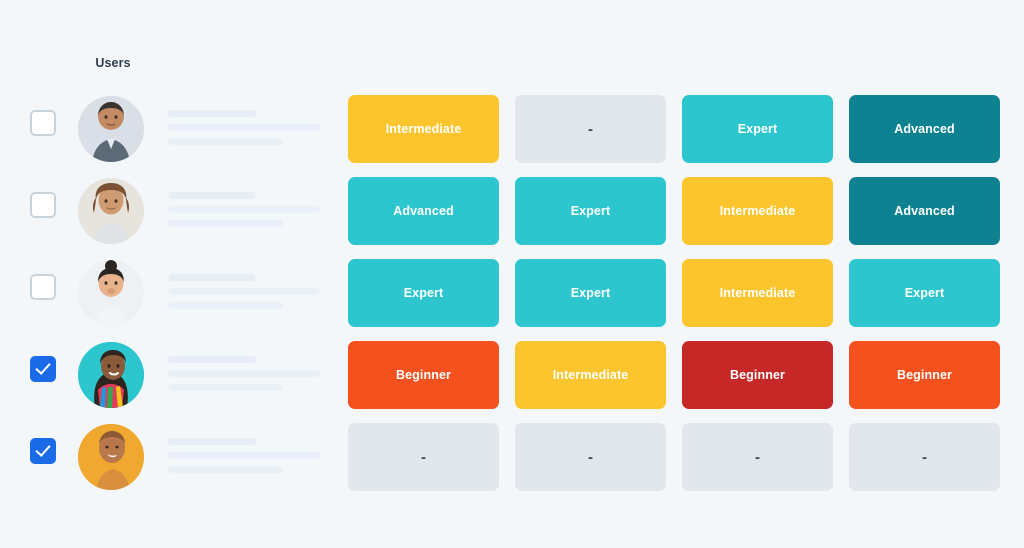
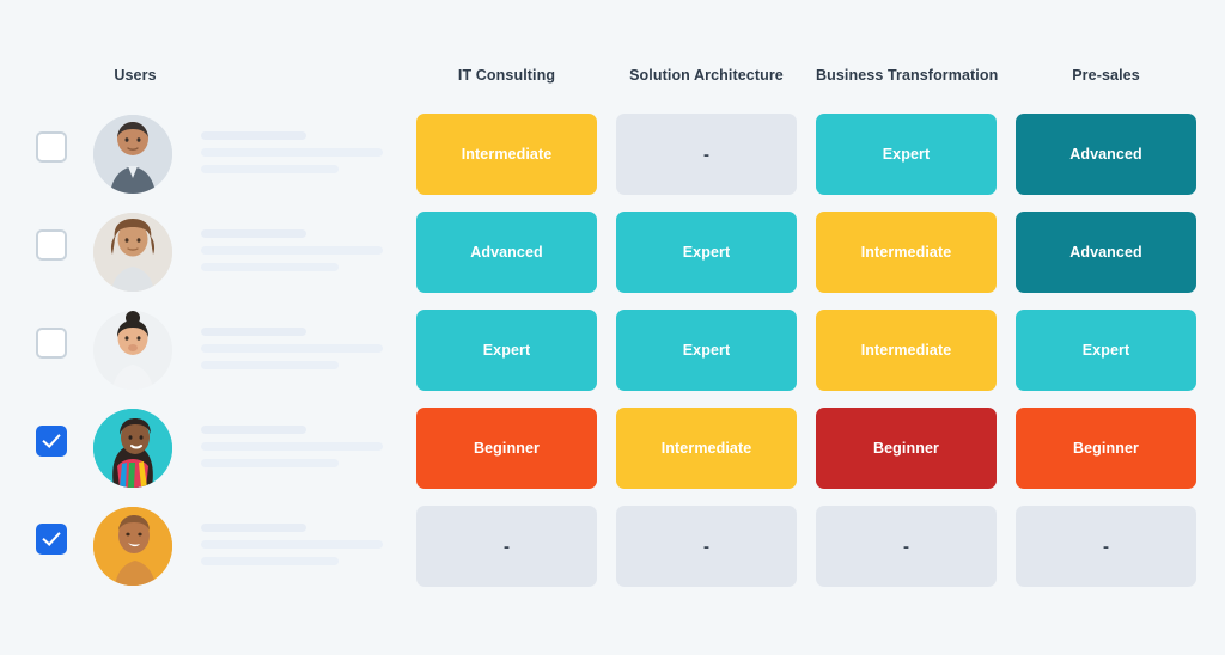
  Users
+ IT Consulting
+ Solution Architecture
+ Business Transformation
+ Pre-sales
  Intermediate
  -
  Expert
  Advanced
  Advanced
  Expert
  Intermediate
  Advanced
  Expert
  Expert
  Intermediate
  Expert
  Beginner
  Intermediate
  Beginner
  Beginner
  -
  -
  -
  -
